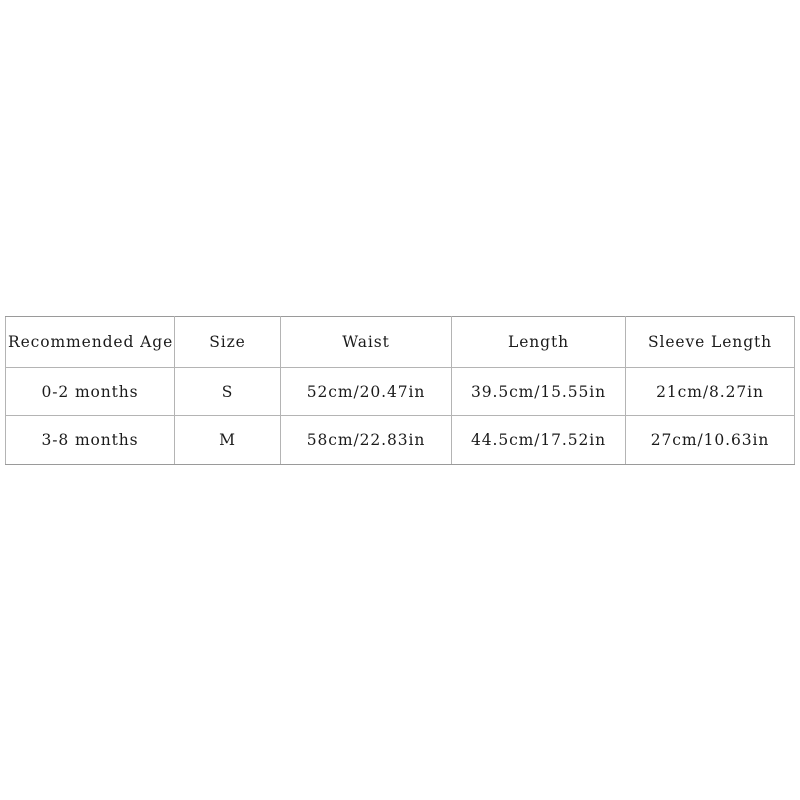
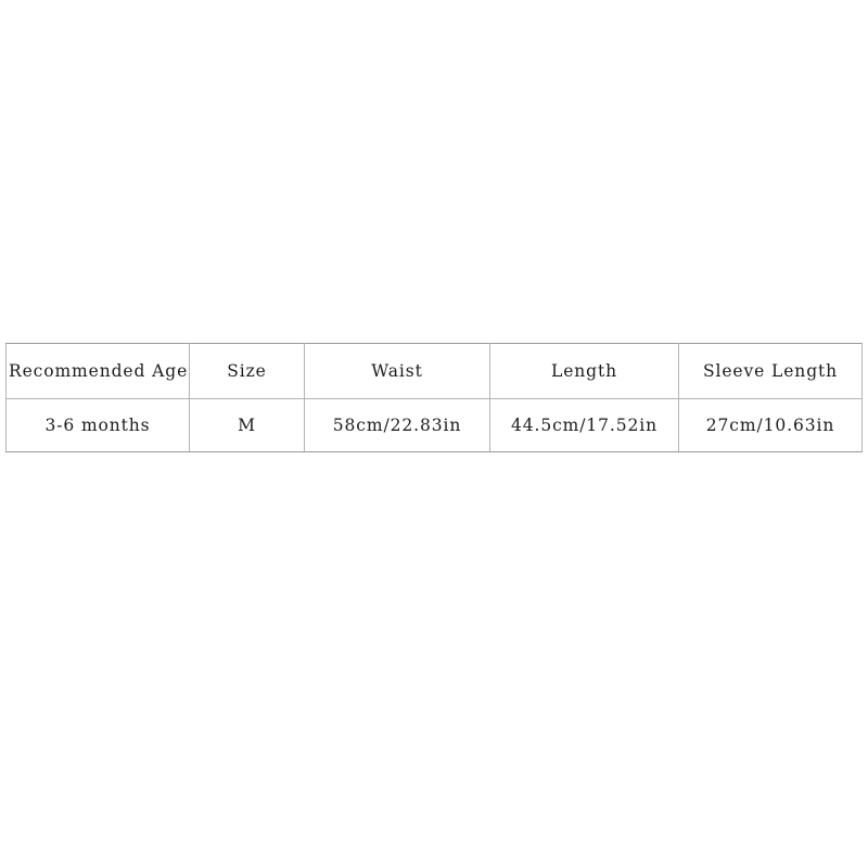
  Recommended Age	Size	Waist	Length	Sleeve Length
- 0-2 months	S	52cm/20.47in	39.5cm/15.55in	21cm/8.27in
- 3-8 months	M	58cm/22.83in	44.5cm/17.52in	27cm/10.63in
+ 3-6 months	M	58cm/22.83in	44.5cm/17.52in	27cm/10.63in
